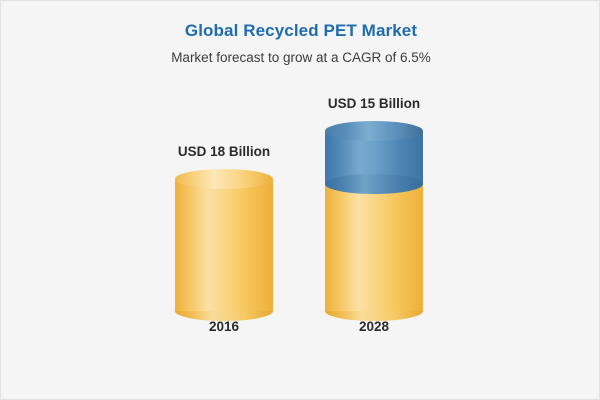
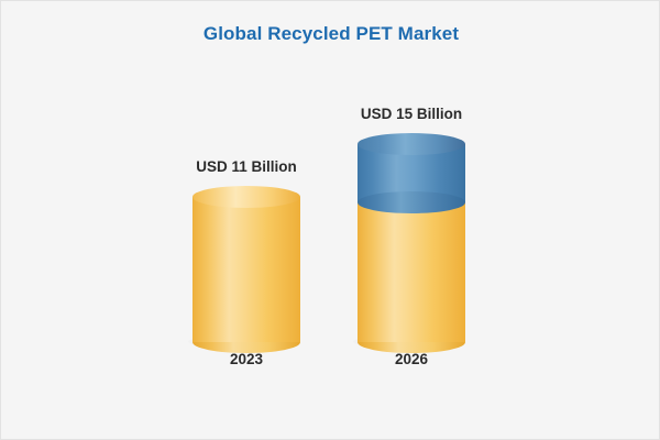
  Global Recycled PET Market
- Market forecast to grow at a CAGR of 6.5%
- USD 18 Billion
+ USD 11 Billion
- 2016
+ 2023
  USD 15 Billion
- 2028
+ 2026
